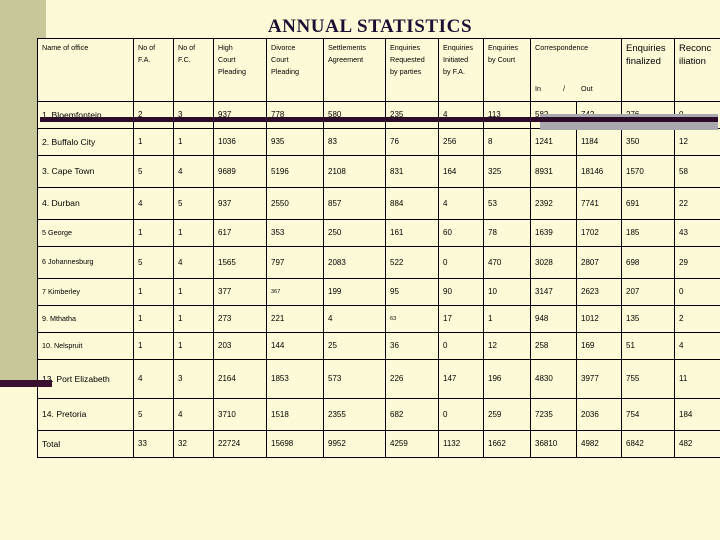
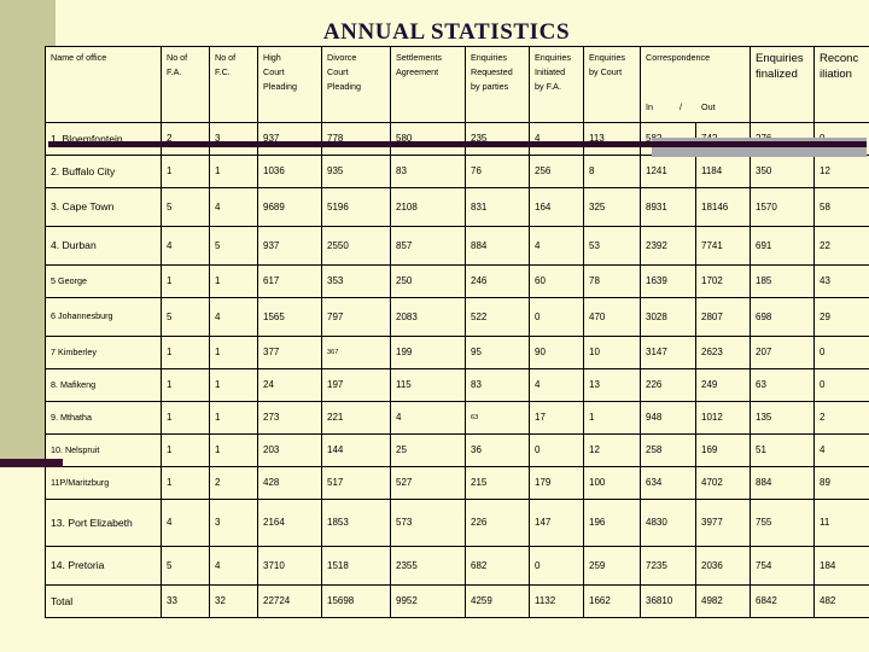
  ANNUAL STATISTICS
  Name of office	No of F.A.	No of F.C.	High Court Pleading	Divorce Court Pleading	Settlements Agreement	Enquiries Requested by parties	Enquiries Initiated by F.A.	Enquiries by Court	Correspondence In / Out	Enquiries finalized	Reconc iliation
  1. Bloemfontein	2	3	937	778	580	235	4	113	5
  2. Buffalo City	1	1	1036	935	83	76	256	8	1241	1184	350	12
  3. Cape Town	5	4	9689	5196	2108	831	164	325	8931	18146	1570	58
  4. Durban	4	5	937	2550	857	884	4	53	2392	7741	691	22
- 5 George	1	1	617	353	250	161	60	78	1639	1702	185	43
+ 5 George	1	1	617	353	250	246	60	78	1639	1702	185	43
  6 Johannesburg	5	4	1565	797	2083	522	0	470	3028	2807	698	29
  7 Kimberley	1	1	377		199	95	90	10	3147	2623	207	0
+ 8. Mafikeng	1	1	24	197	115	83	4	13	226	249	63	0
  9. Mthatha	1	1	273	221	4		17	1	948	1012	135	2
  10. Nelspruit	1	1	203	144	25	36	0	12	258	169	51	4
+ 11P/Maritzburg	1	2	428	517	527	215	179	100	634	4702	884	89
  13. Port Elizabeth	4	3	2164	1853	573	226	147	196	4830	3977	755	11
  14. Pretoria	5	4	3710	1518	2355	682	0	259	7235	2036	754	184
  Total	33	32	22724	15698	9952	4259	1132	1662	36810	4982	6842	482
